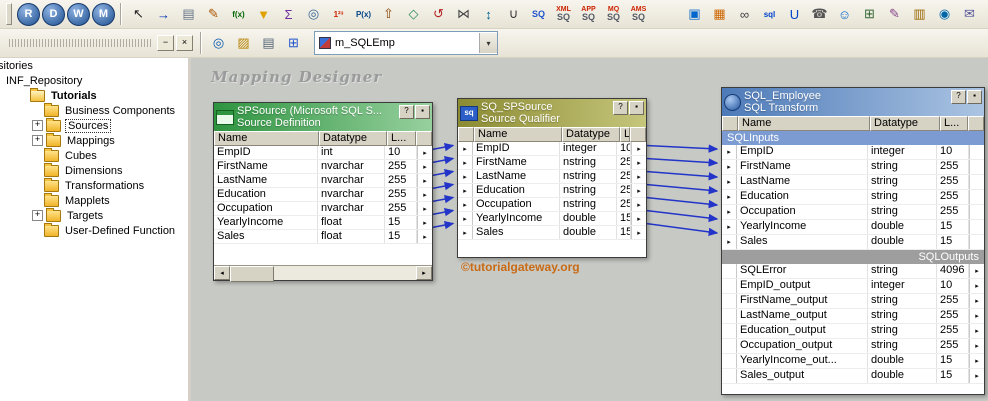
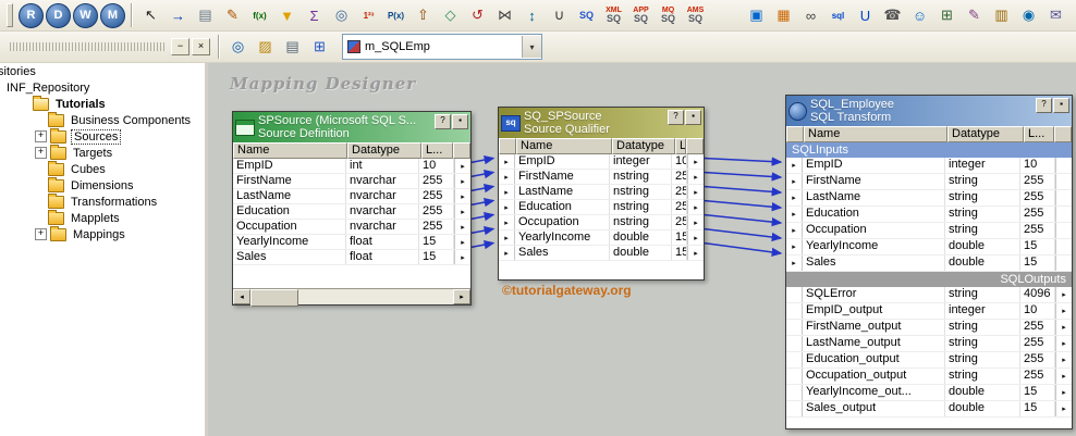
  R
  D
  W
  M
  ↖
  →
  ▤
  ✎
  f(x)
  ▼
  Σ
  ◎
  1²³
  P(x)
  ⇧
  ◇
  ↺
  ⋈
  ↕
  ∪
  SQ
  SQ
  SQ
  SQ
  SQ
  ▣
  ▦
  ∞
  sql
  U
  ☎
  ☺
  ⊞
  ✎
  ▥
  ◉
  ✉
  −
  ×
  ◎
  ▨
  ▤
  ⊞
  m_SQLEmp
  ▾
  sitories
  INF_Repository
  Tutorials
  Business Components
  +
  Sources
  +
- Mappings
+ Targets
  Cubes
  Dimensions
  Transformations
  Mapplets
  +
- Targets
+ Mappings
- User-Defined Function
  Mapping Designer
  SPSource (Microsoft SQL S...
  Source Definition
  ?
  ▪
  Name
  Datatype
  L...
  EmpID
  int
  10
  FirstName
  nvarchar
  255
  LastName
  nvarchar
  255
  Education
  nvarchar
  255
  Occupation
  nvarchar
  255
  YearlyIncome
  float
  15
  Sales
  float
  15
  SQ_SPSource
  Source Qualifier
  ?
  ▪
  Name
  Datatype
  EmpID
  integer
  10
  FirstName
  nstring
  LastName
  nstring
  Education
  nstring
  Occupation
  nstring
  YearlyIncome
  double
  15
  Sales
  double
  15
  SQL_Employee
  SQL Transform
  ?
  ▪
  Name
  Datatype
  L...
  SQLInputs
  EmpID
  integer
  10
  FirstName
  string
  255
  LastName
  string
  255
  Education
  string
  255
  Occupation
  string
  255
  YearlyIncome
  double
  15
  Sales
  double
  15
  SQLOutputs
  SQLError
  string
  4096
  EmpID_output
  integer
  10
  FirstName_output
  string
  255
  LastName_output
  string
  255
  Education_output
  string
  255
  Occupation_output
  string
  255
  YearlyIncome_out...
  double
  15
  Sales_output
  double
  15
  ©tutorialgateway.org
